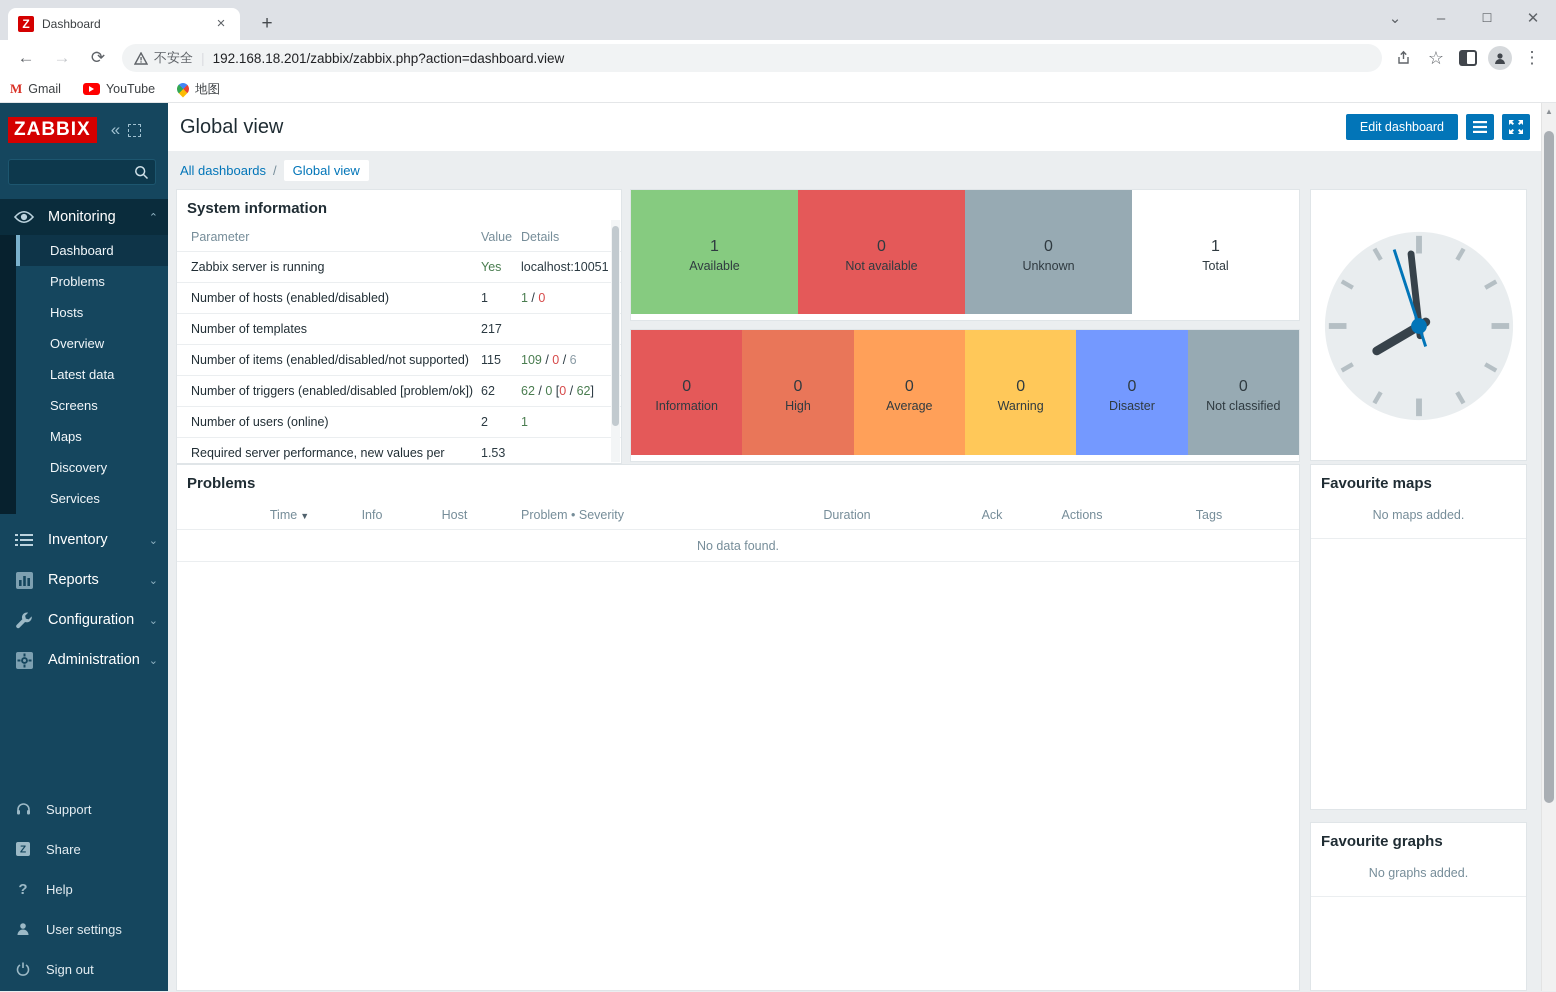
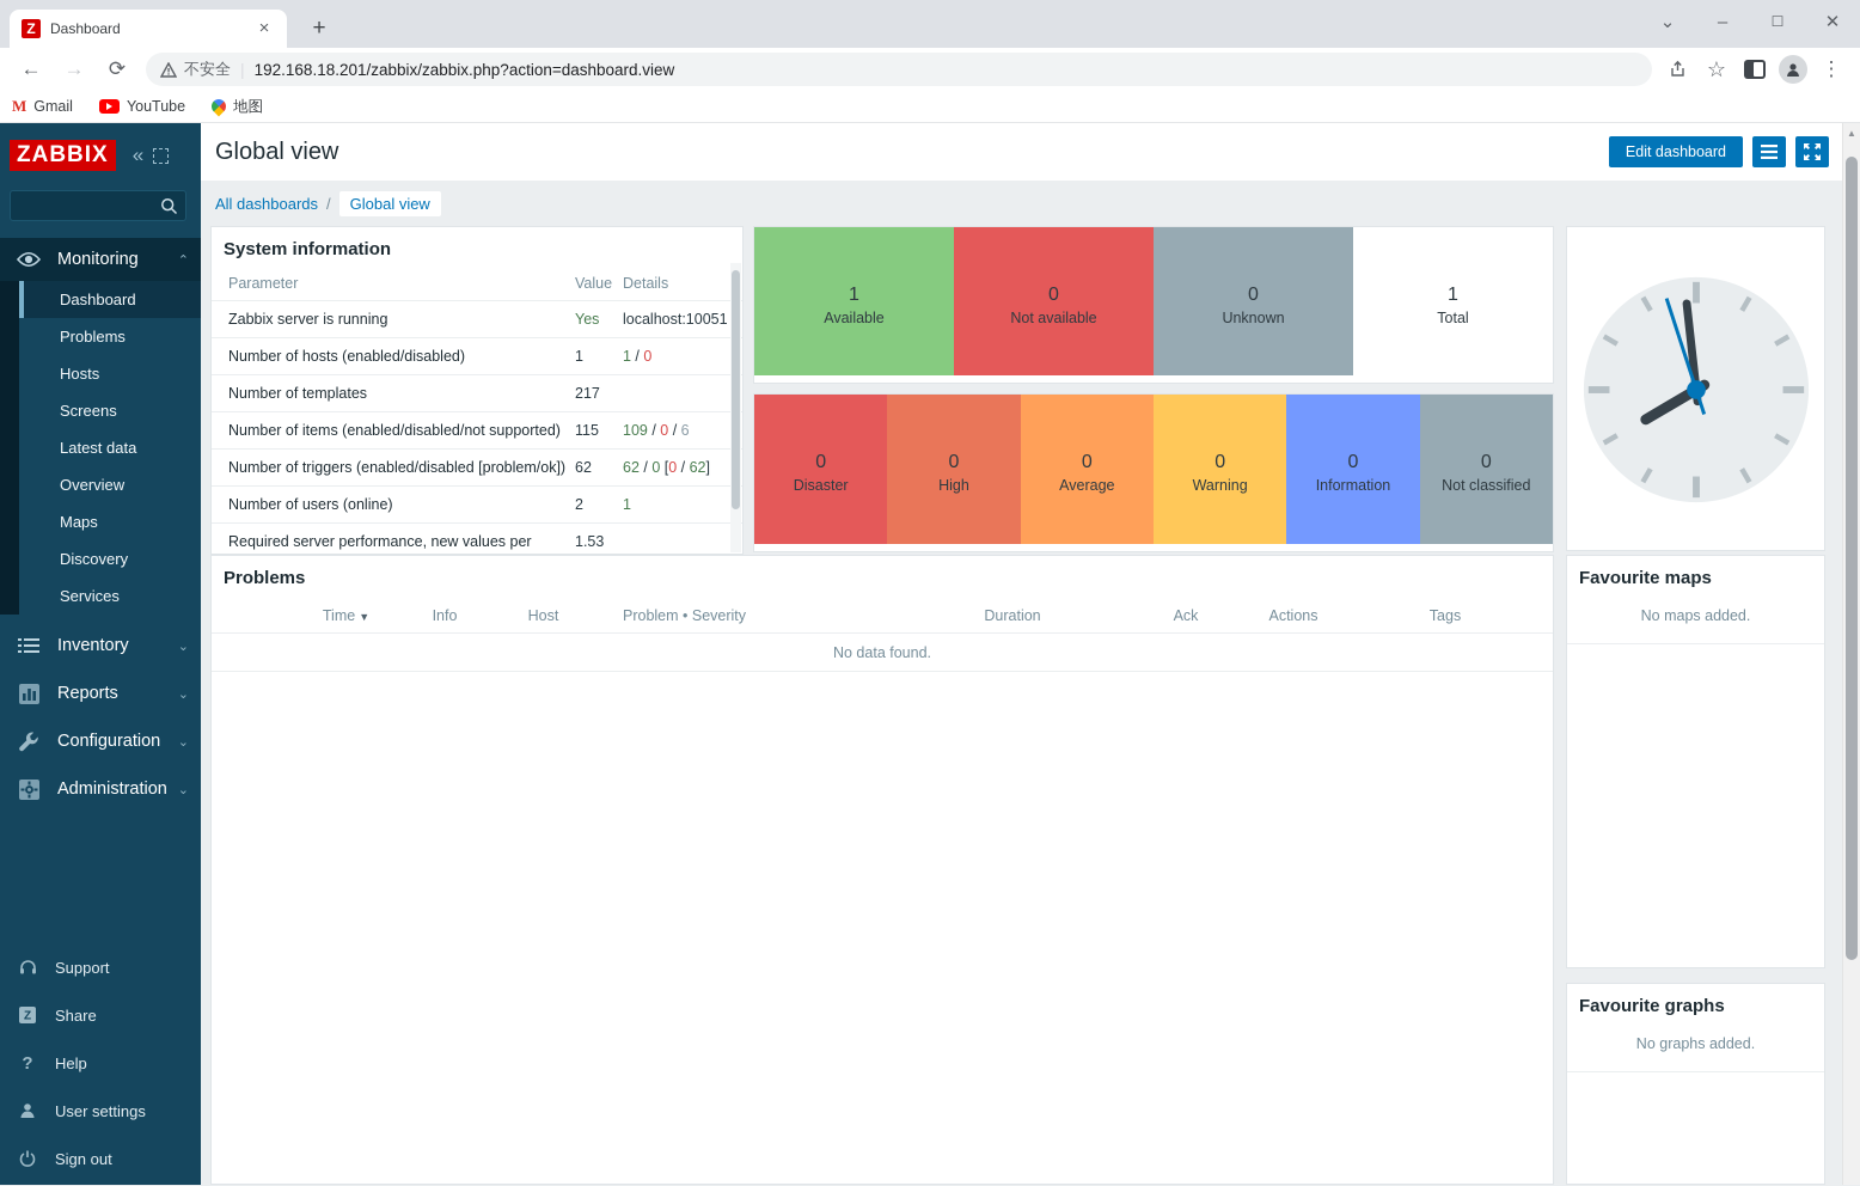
  Z
  Dashboard
  ×
  +
  ⌄
  –
  ☐
  ✕
  ←
  →
  ⟳
  不安全
  192.168.18.201/zabbix/zabbix.php?action=dashboard.view
  ☆
  ⋮
  M
  Gmail
  YouTube
  地图
  ZABBIX
  «
  Monitoring
  ⌃
  Dashboard
  Problems
  Hosts
- Overview
+ Screens
  Latest data
- Screens
+ Overview
  Maps
  Discovery
  Services
  Inventory
  ⌄
  Reports
  ⌄
  Configuration
  ⌄
  Administration
  ⌄
  Support
  Z
  Share
  ?
  Help
  User settings
  Sign out
  Global view
  Edit dashboard
  All dashboards
  /
  Global view
  System information
  Parameter
  Value
  Details
  Zabbix server is running
  Yes
  localhost:10051
  Number of hosts (enabled/disabled)
  1
  1 / 0
  Number of templates
  217
  Number of items (enabled/disabled/not supported)
  115
  109 / 0 / 6
  Number of triggers (enabled/disabled [problem/ok])
  62
  62 / 0 [0 / 62]
  Number of users (online)
  2
  1
  Required server performance, new values per
  1.53
  1
  Available
  0
  Not available
  0
  Unknown
  1
  Total
  0
- Information
+ Disaster
  0
  High
  0
  Average
  0
  Warning
  0
- Disaster
+ Information
  0
  Not classified
  Problems
  Time ▼
  Info
  Host
  Problem • Severity
  Duration
  Ack
  Actions
  Tags
  No data found.
  Favourite maps
  No maps added.
  Favourite graphs
  No graphs added.
  ▲
